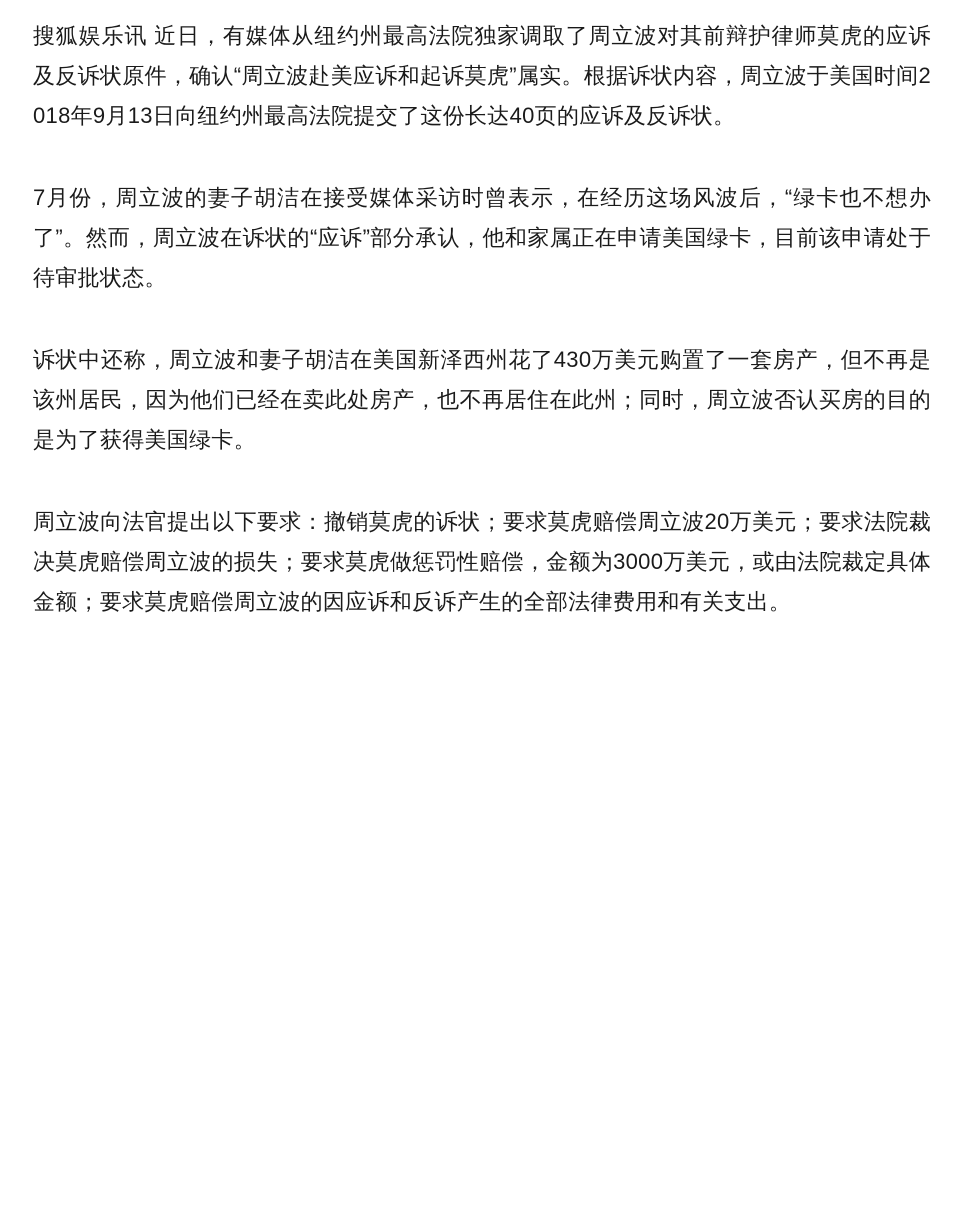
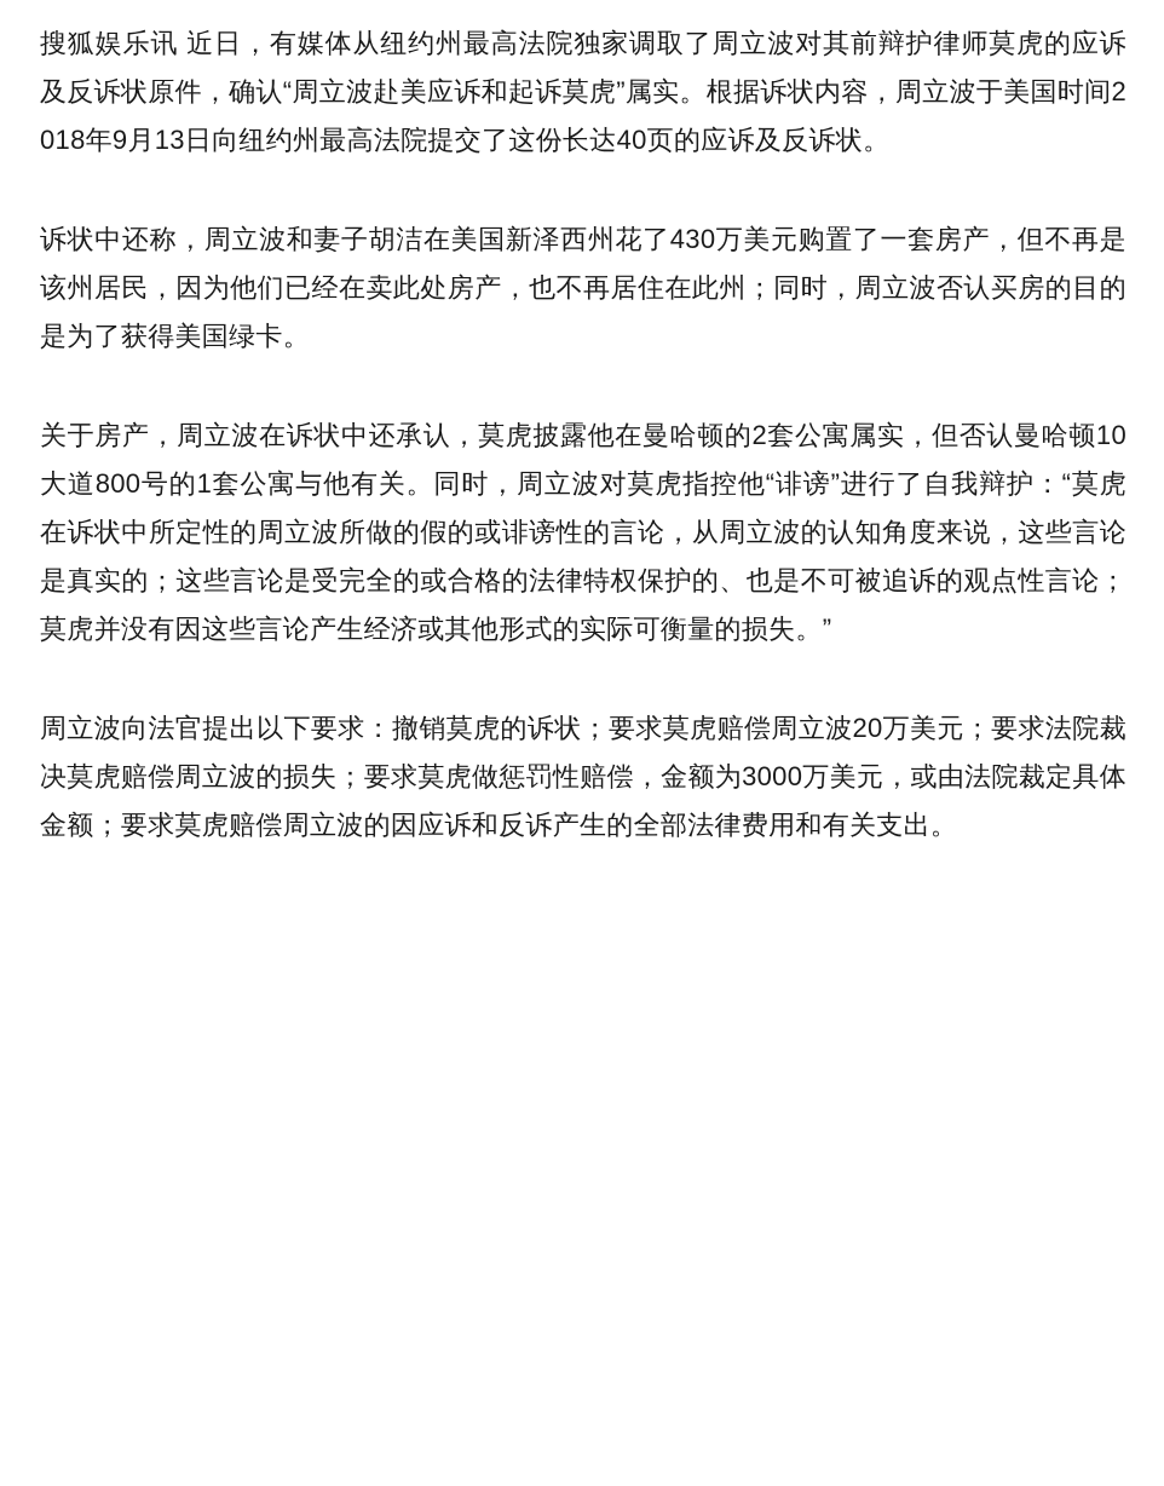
  搜狐娱乐讯 近日，有媒体从纽约州最高法院独家调取了周立波对其前辩护律师莫虎的应诉及反诉状原件，确认“周立波赴美应诉和起诉莫虎”属实。根据诉状内容，周立波于美国时间2018年9月13日向纽约州最高法院提交了这份长达40页的应诉及反诉状。
- 7月份，周立波的妻子胡洁在接受媒体采访时曾表示，在经历这场风波后，“绿卡也不想办了”。然而，周立波在诉状的“应诉”部分承认，他和家属正在申请美国绿卡，目前该申请处于待审批状态。
  诉状中还称，周立波和妻子胡洁在美国新泽西州花了430万美元购置了一套房产，但不再是该州居民，因为他们已经在卖此处房产，也不再居住在此州；同时，周立波否认买房的目的是为了获得美国绿卡。
+ 关于房产，周立波在诉状中还承认，莫虎披露他在曼哈顿的2套公寓属实，但否认曼哈顿10大道800号的1套公寓与他有关。同时，周立波对莫虎指控他“诽谤”进行了自我辩护：“莫虎在诉状中所定性的周立波所做的假的或诽谤性的言论，从周立波的认知角度来说，这些言论是真实的；这些言论是受完全的或合格的法律特权保护的、也是不可被追诉的观点性言论；莫虎并没有因这些言论产生经济或其他形式的实际可衡量的损失。”
  周立波向法官提出以下要求：撤销莫虎的诉状；要求莫虎赔偿周立波20万美元；要求法院裁决莫虎赔偿周立波的损失；要求莫虎做惩罚性赔偿，金额为3000万美元，或由法院裁定具体金额；要求莫虎赔偿周立波的因应诉和反诉产生的全部法律费用和有关支出。
